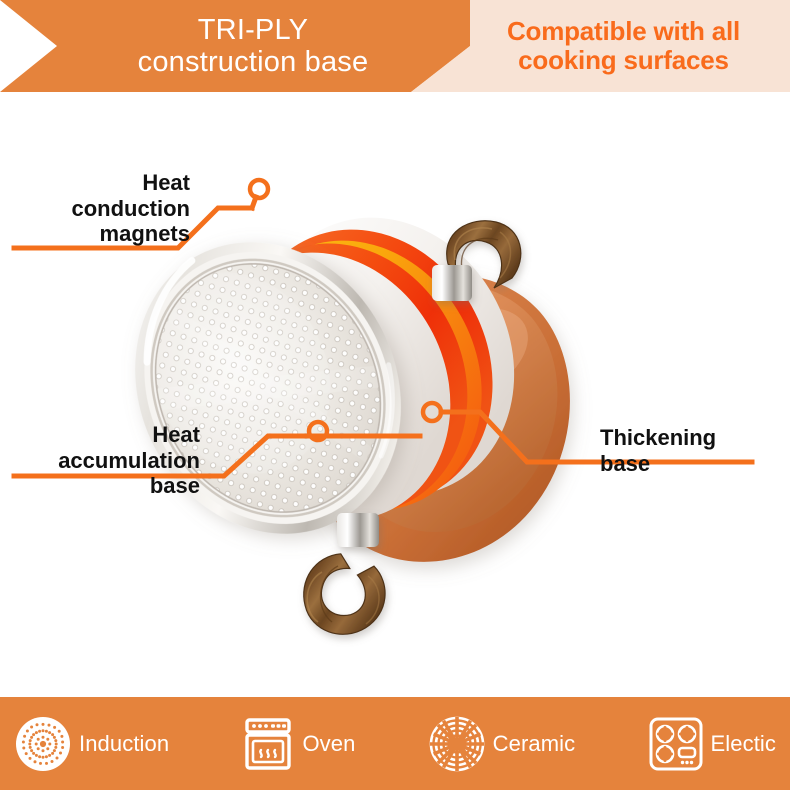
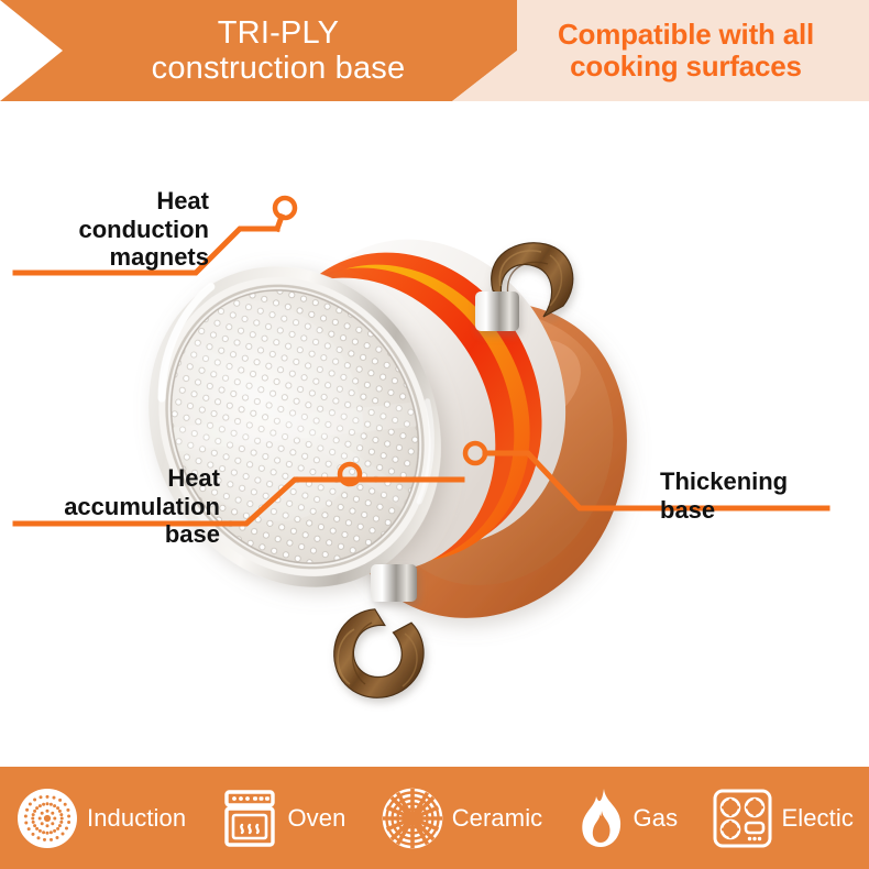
  TRI-PLY
  construction base
  Compatible with all
  cooking surfaces
  Heat
  conduction
  magnets
  Heat
  accumulation
  base
  Thickening
  base
  Induction
  Oven
  Ceramic
+ Gas
  Electic
